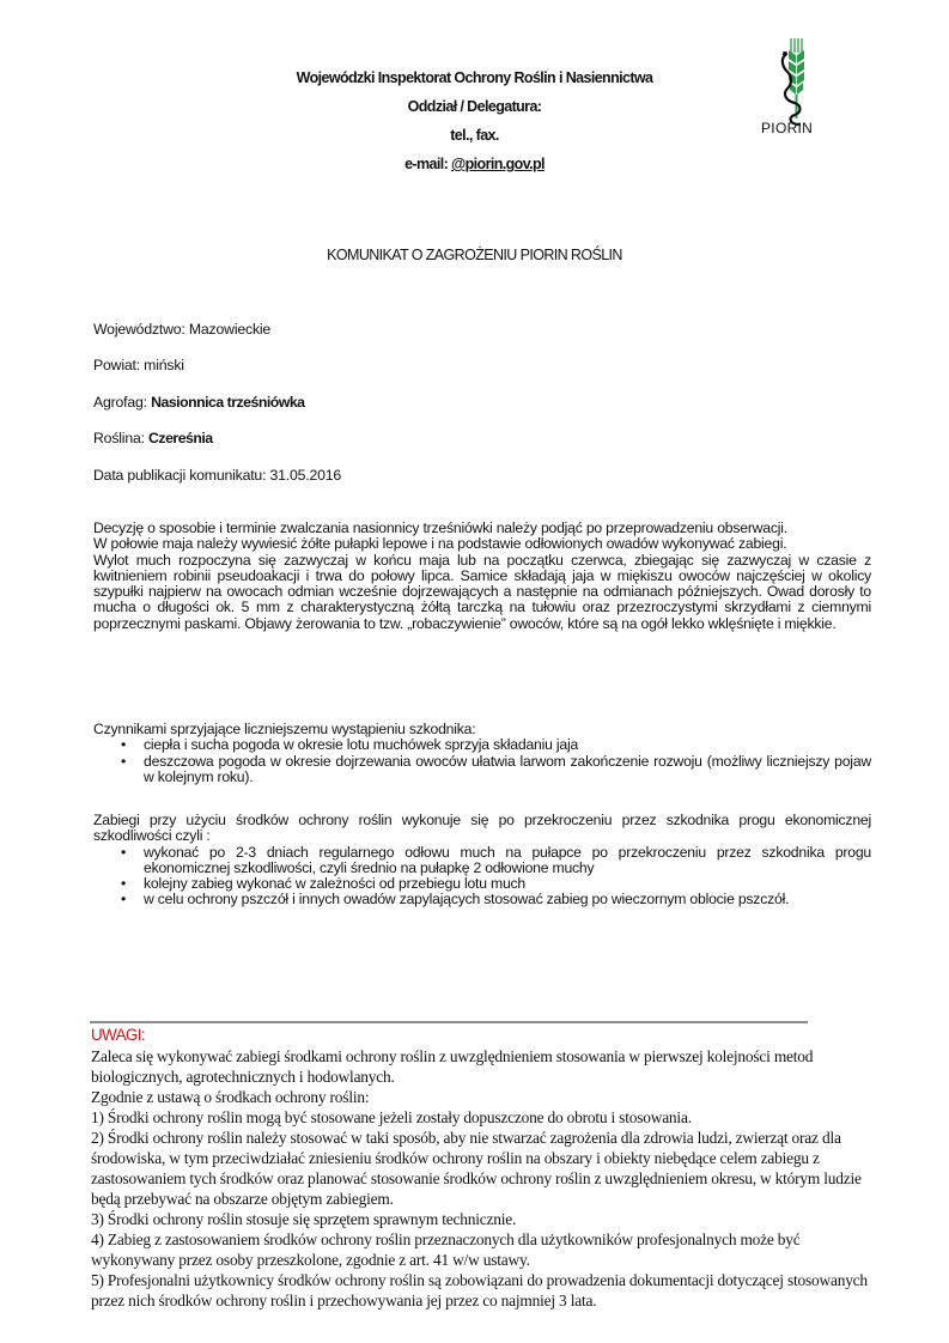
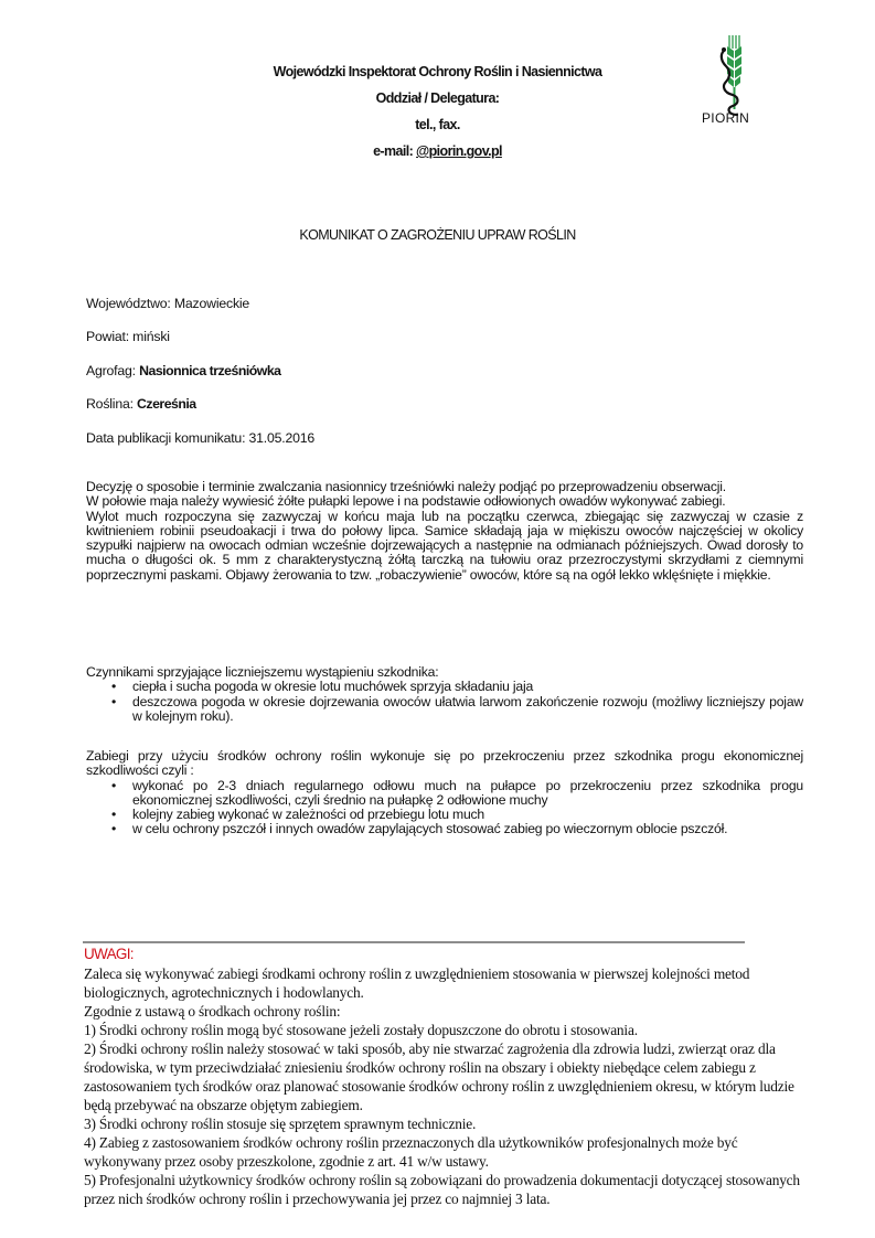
  Wojewódzki Inspektorat Ochrony Roślin i Nasiennictwa
  Oddział / Delegatura:
  tel., fax.
  e-mail: @piorin.gov.pl
  PIORIN
- KOMUNIKAT O ZAGROŻENIU PIORIN ROŚLIN
+ KOMUNIKAT O ZAGROŻENIU UPRAW ROŚLIN
  Województwo: Mazowieckie
  Powiat: miński
  Agrofag: Nasionnica trześniówka
  Roślina: Czereśnia
  Data publikacji komunikatu: 31.05.2016
  Decyzję o sposobie i terminie zwalczania nasionnicy trześniówki należy podjąć po przeprowadzeniu obserwacji.
  W połowie maja należy wywiesić żółte pułapki lepowe i na podstawie odłowionych owadów wykonywać zabiegi.
  Wylot much rozpoczyna się zazwyczaj w końcu maja lub na początku czerwca, zbiegając się zazwyczaj w czasie z kwitnieniem robinii pseudoakacji i trwa do połowy lipca. Samice składają jaja w miękiszu owoców najczęściej w okolicy szypułki najpierw na owocach odmian wcześnie dojrzewających a następnie na odmianach późniejszych. Owad dorosły to mucha o długości ok. 5 mm z charakterystyczną żółtą tarczką na tułowiu oraz przezroczystymi skrzydłami z ciemnymi poprzecznymi paskami. Objawy żerowania to tzw. „robaczywienie” owoców, które są na ogół lekko wklęśnięte i miękkie.
  Czynnikami sprzyjające liczniejszemu wystąpieniu szkodnika:
  •
  ciepła i sucha pogoda w okresie lotu muchówek sprzyja składaniu jaja
  •
  deszczowa pogoda w okresie dojrzewania owoców ułatwia larwom zakończenie rozwoju (możliwy liczniejszy pojaw w kolejnym roku).
  Zabiegi przy użyciu środków ochrony roślin wykonuje się po przekroczeniu przez szkodnika progu ekonomicznej szkodliwości czyli :
  •
  wykonać po 2-3 dniach regularnego odłowu much na pułapce po przekroczeniu przez szkodnika progu ekonomicznej szkodliwości, czyli średnio na pułapkę 2 odłowione muchy
  •
  kolejny zabieg wykonać w zależności od przebiegu lotu much
  •
  w celu ochrony pszczół i innych owadów zapylających stosować zabieg po wieczornym oblocie pszczół.
  UWAGI:
  Zaleca się wykonywać zabiegi środkami ochrony roślin z uwzględnieniem stosowania w pierwszej kolejności metod biologicznych, agrotechnicznych i hodowlanych.
  Zgodnie z ustawą o środkach ochrony roślin:
  1) Środki ochrony roślin mogą być stosowane jeżeli zostały dopuszczone do obrotu i stosowania.
  2) Środki ochrony roślin należy stosować w taki sposób, aby nie stwarzać zagrożenia dla zdrowia ludzi, zwierząt oraz dla środowiska, w tym przeciwdziałać zniesieniu środków ochrony roślin na obszary i obiekty niebędące celem zabiegu z zastosowaniem tych środków oraz planować stosowanie środków ochrony roślin z uwzględnieniem okresu, w którym ludzie będą przebywać na obszarze objętym zabiegiem.
  3) Środki ochrony roślin stosuje się sprzętem sprawnym technicznie.
  4) Zabieg z zastosowaniem środków ochrony roślin przeznaczonych dla użytkowników profesjonalnych może być wykonywany przez osoby przeszkolone, zgodnie z art. 41 w/w ustawy.
  5) Profesjonalni użytkownicy środków ochrony roślin są zobowiązani do prowadzenia dokumentacji dotyczącej stosowanych przez nich środków ochrony roślin i przechowywania jej przez co najmniej 3 lata.
